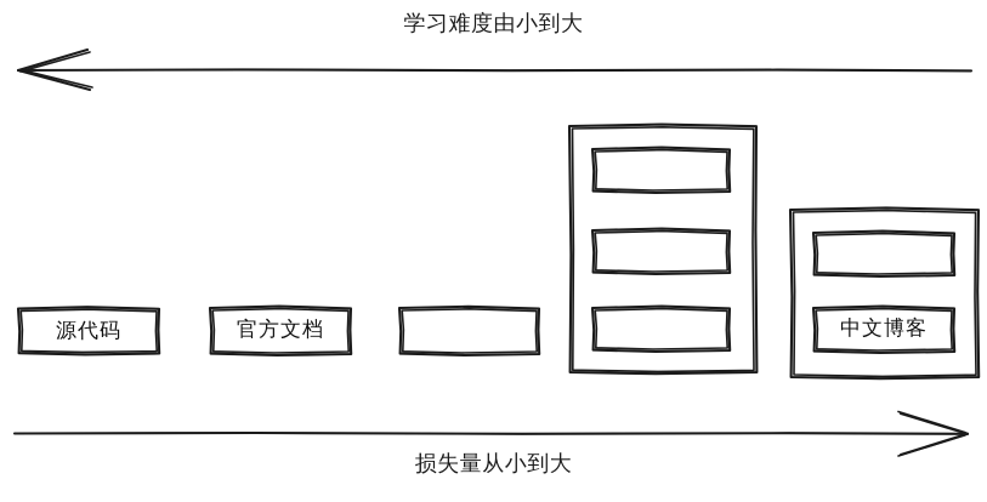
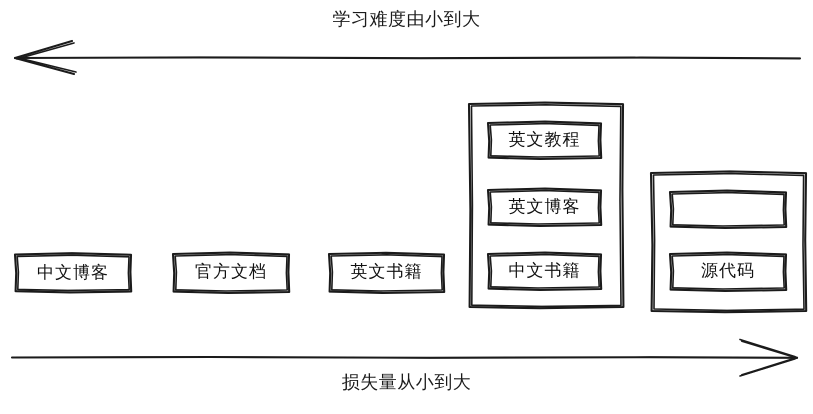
  学习难度由小到大
  损失量从小到大
- 源代码
+ 中文博客
  官方文档
+ 英文书籍
+ 英文教程
+ 英文博客
+ 中文书籍
- 中文博客
+ 源代码
